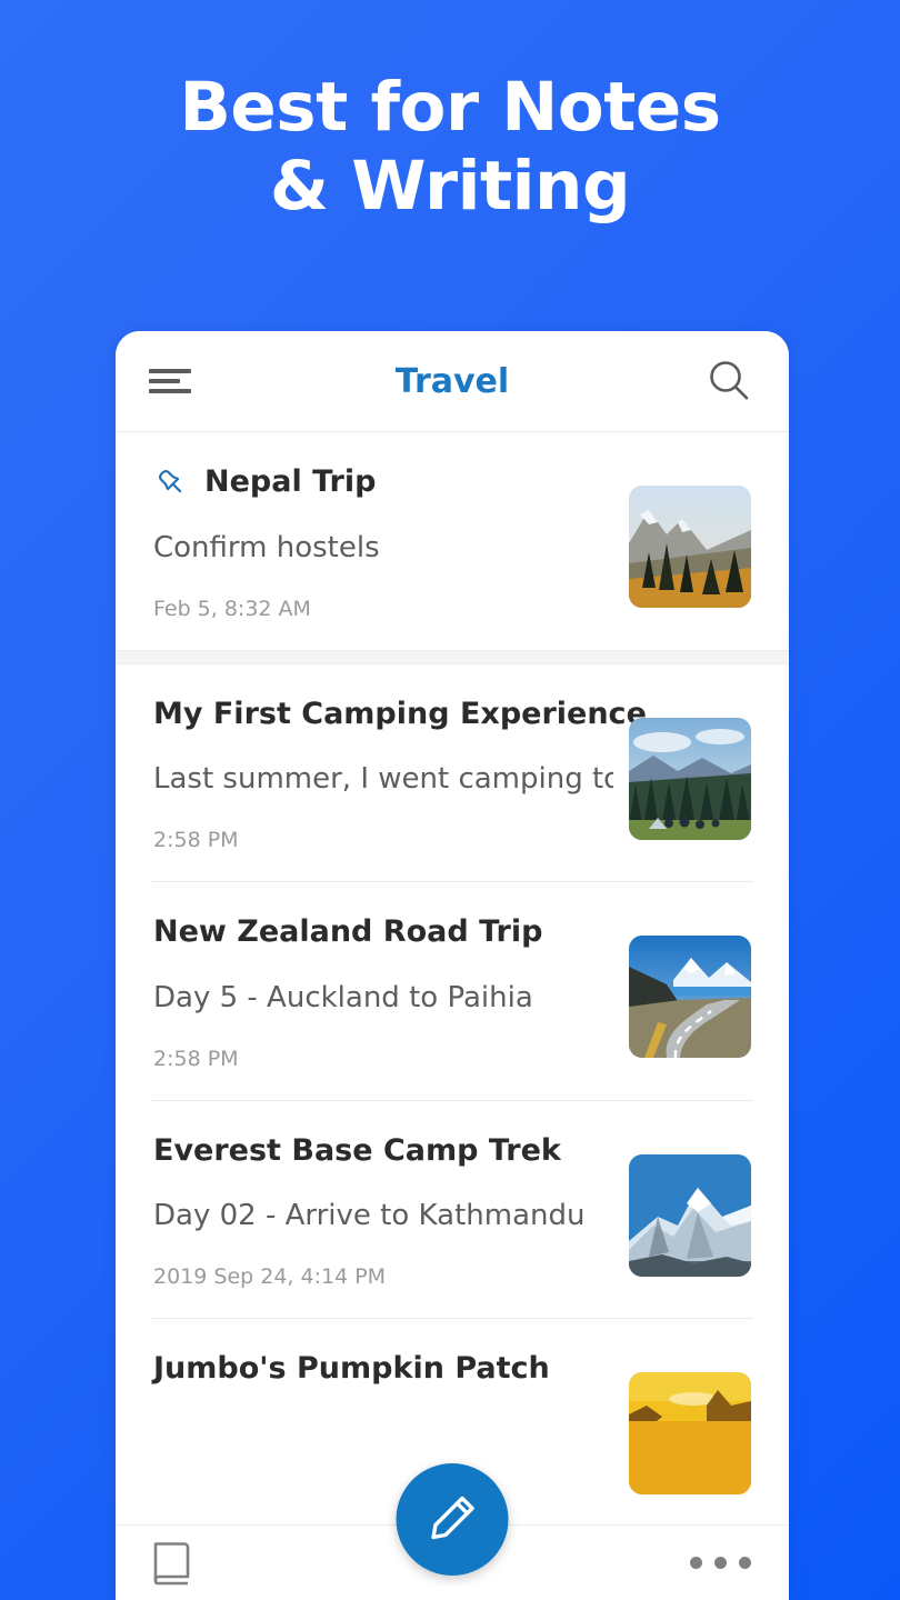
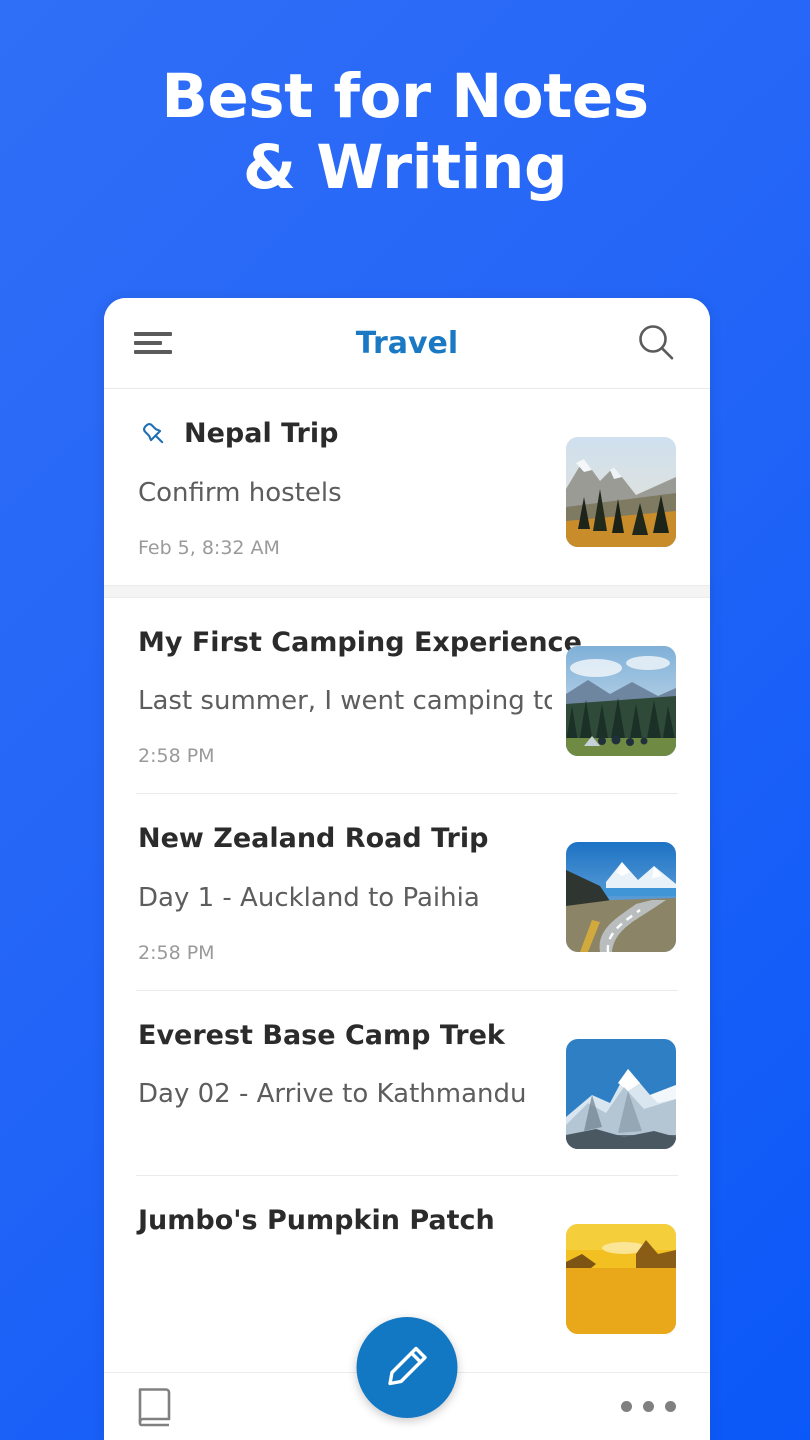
  Best for Notes
  & Writing
  Travel
  Nepal Trip
  Confirm hostels
  Feb 5, 8:32 AM
  My First Camping Experience
  Last summer, I went camping to
  2:58 PM
  New Zealand Road Trip
- Day 5 - Auckland to Paihia
+ Day 1 - Auckland to Paihia
  2:58 PM
  Everest Base Camp Trek
  Day 02 - Arrive to Kathmandu
- 2019 Sep 24, 4:14 PM
  Jumbo's Pumpkin Patch
